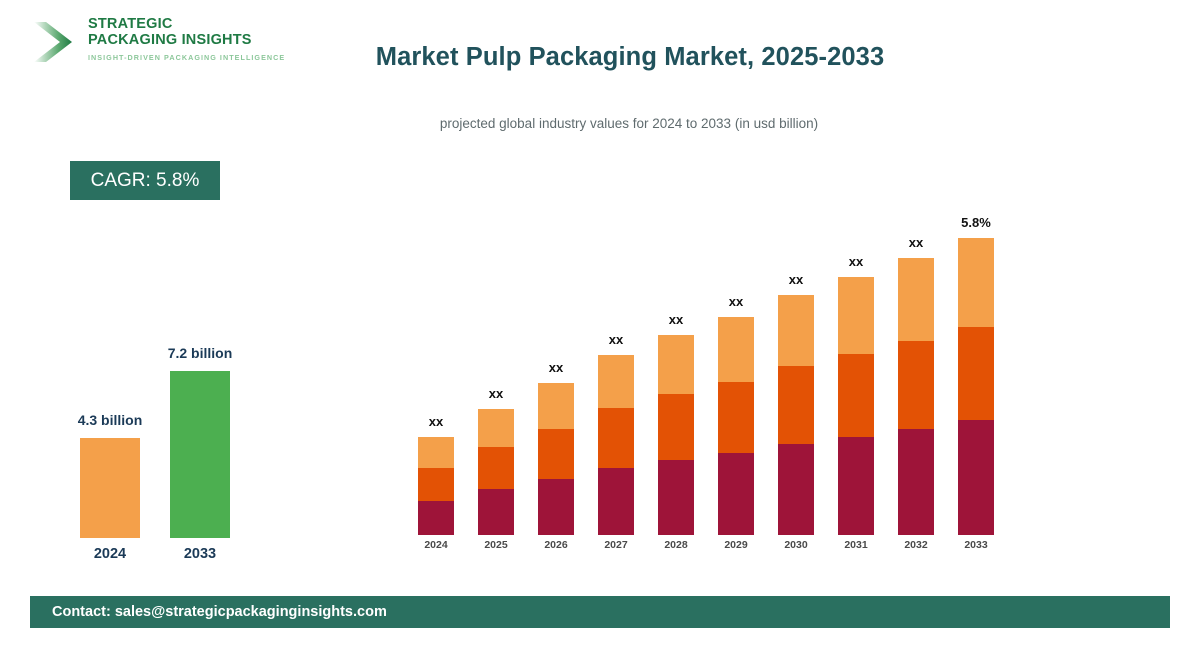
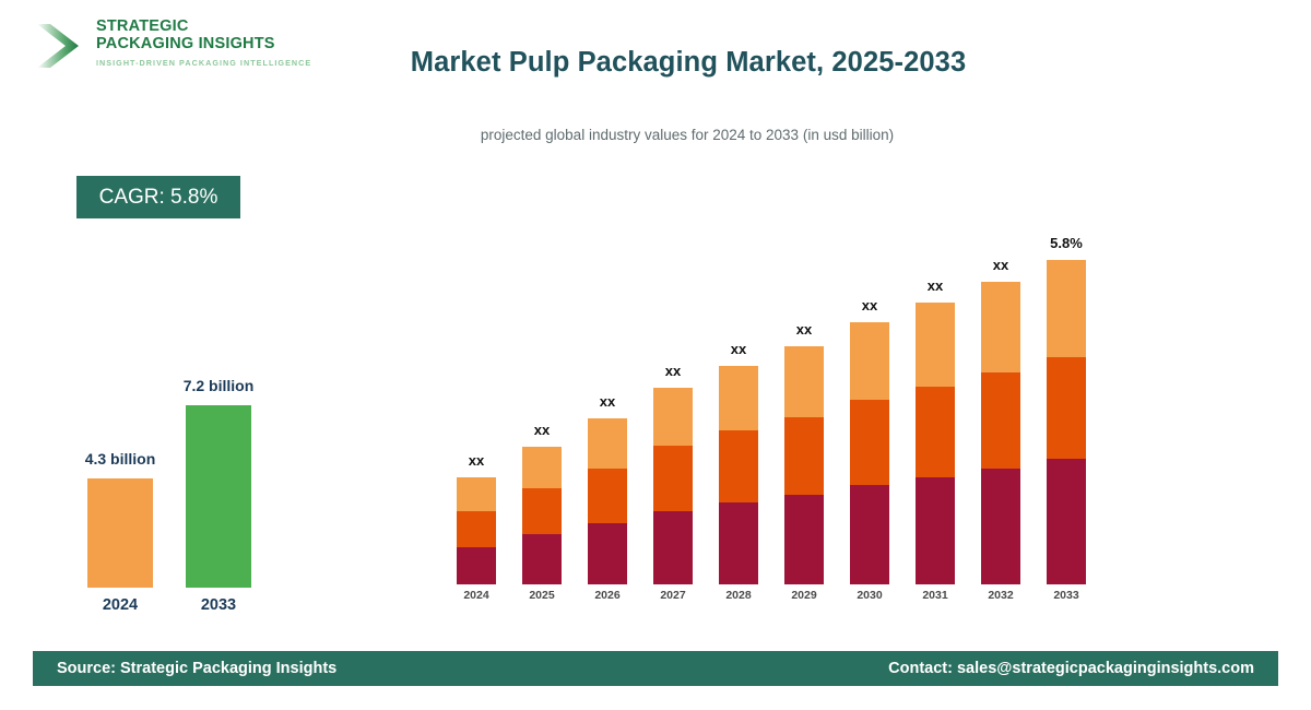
  STRATEGIC
  PACKAGING INSIGHTS
  INSIGHT-DRIVEN PACKAGING INTELLIGENCE
  Market Pulp Packaging Market, 2025-2033
  projected global industry values for 2024 to 2033 (in usd billion)
  CAGR: 5.8%
  4.3 billion
  2024
  7.2 billion
  2033
  xx
  2024
  xx
  2025
  xx
  2026
  xx
  2027
  xx
  2028
  xx
  2029
  xx
  2030
  xx
  2031
  xx
  2032
  5.8%
  2033
+ Source: Strategic Packaging Insights
  Contact: sales@strategicpackaginginsights.com
